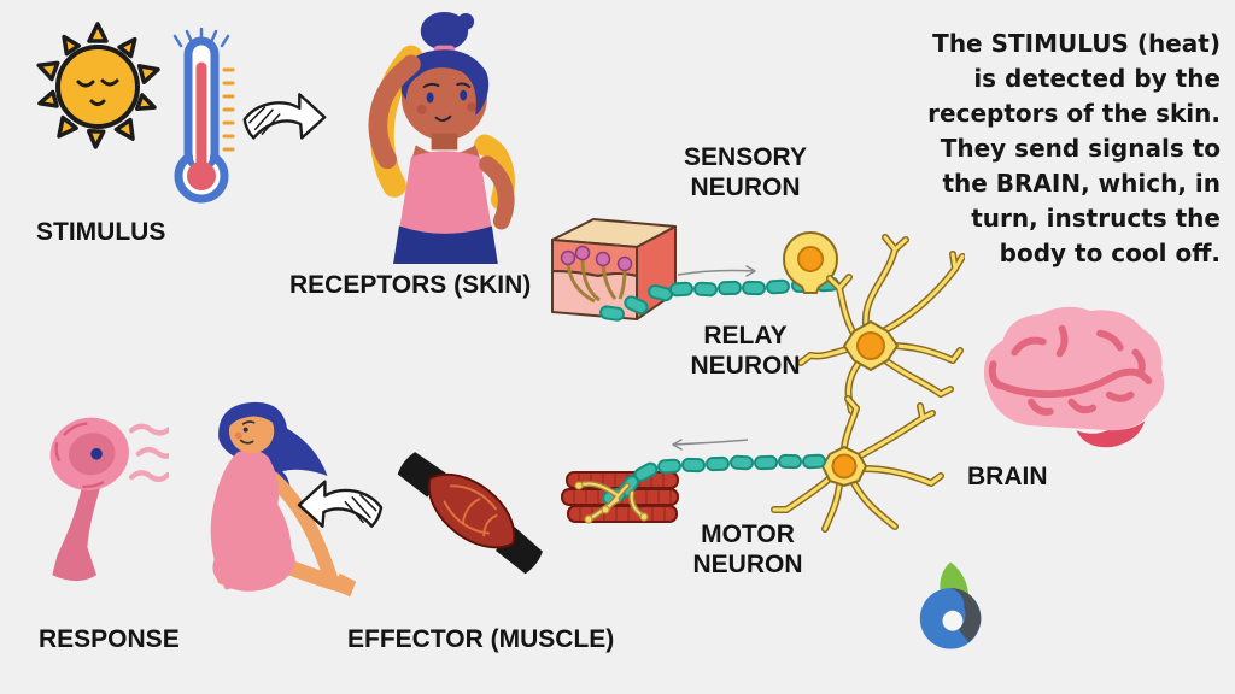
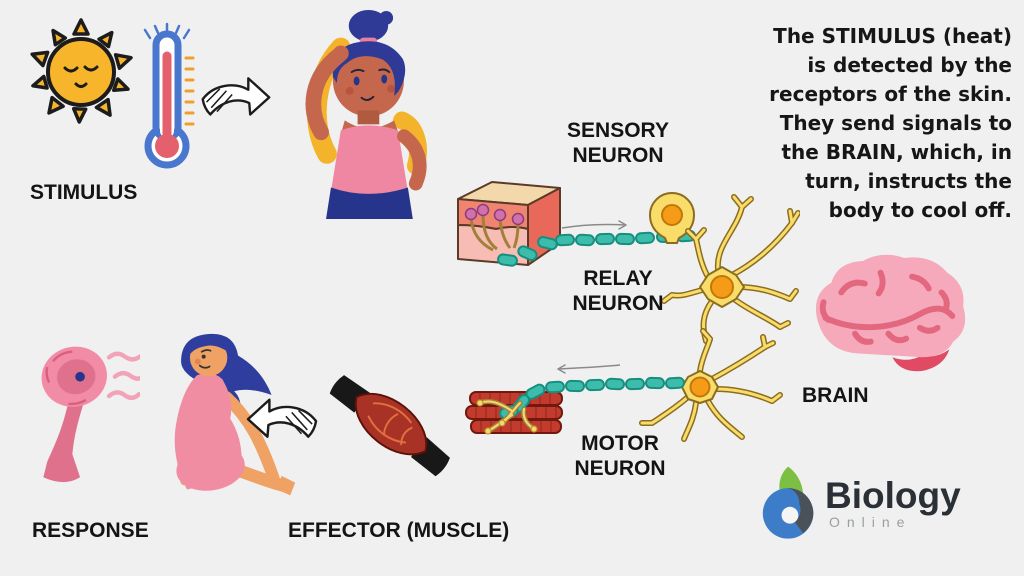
  STIMULUS
- RECEPTORS (SKIN)
  SENSORY
  NEURON
  RELAY
  NEURON
  MOTOR
  NEURON
  BRAIN
  RESPONSE
  EFFECTOR (MUSCLE)
  The STIMULUS (heat)
  is detected by the
  receptors of the skin.
  They send signals to
  the BRAIN, which, in
  turn, instructs the
  body to cool off.
+ Biology
+ Online
